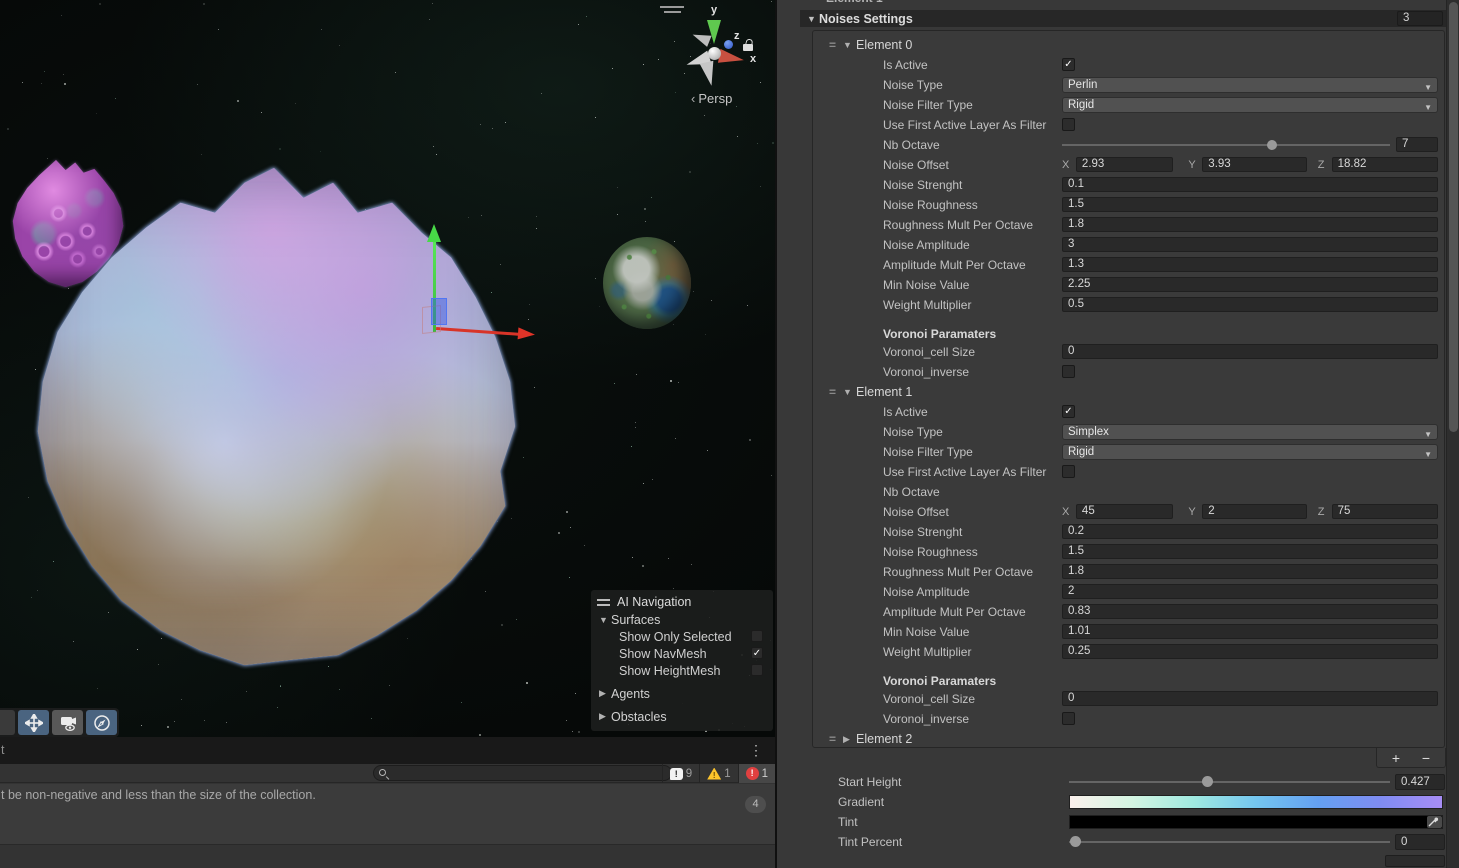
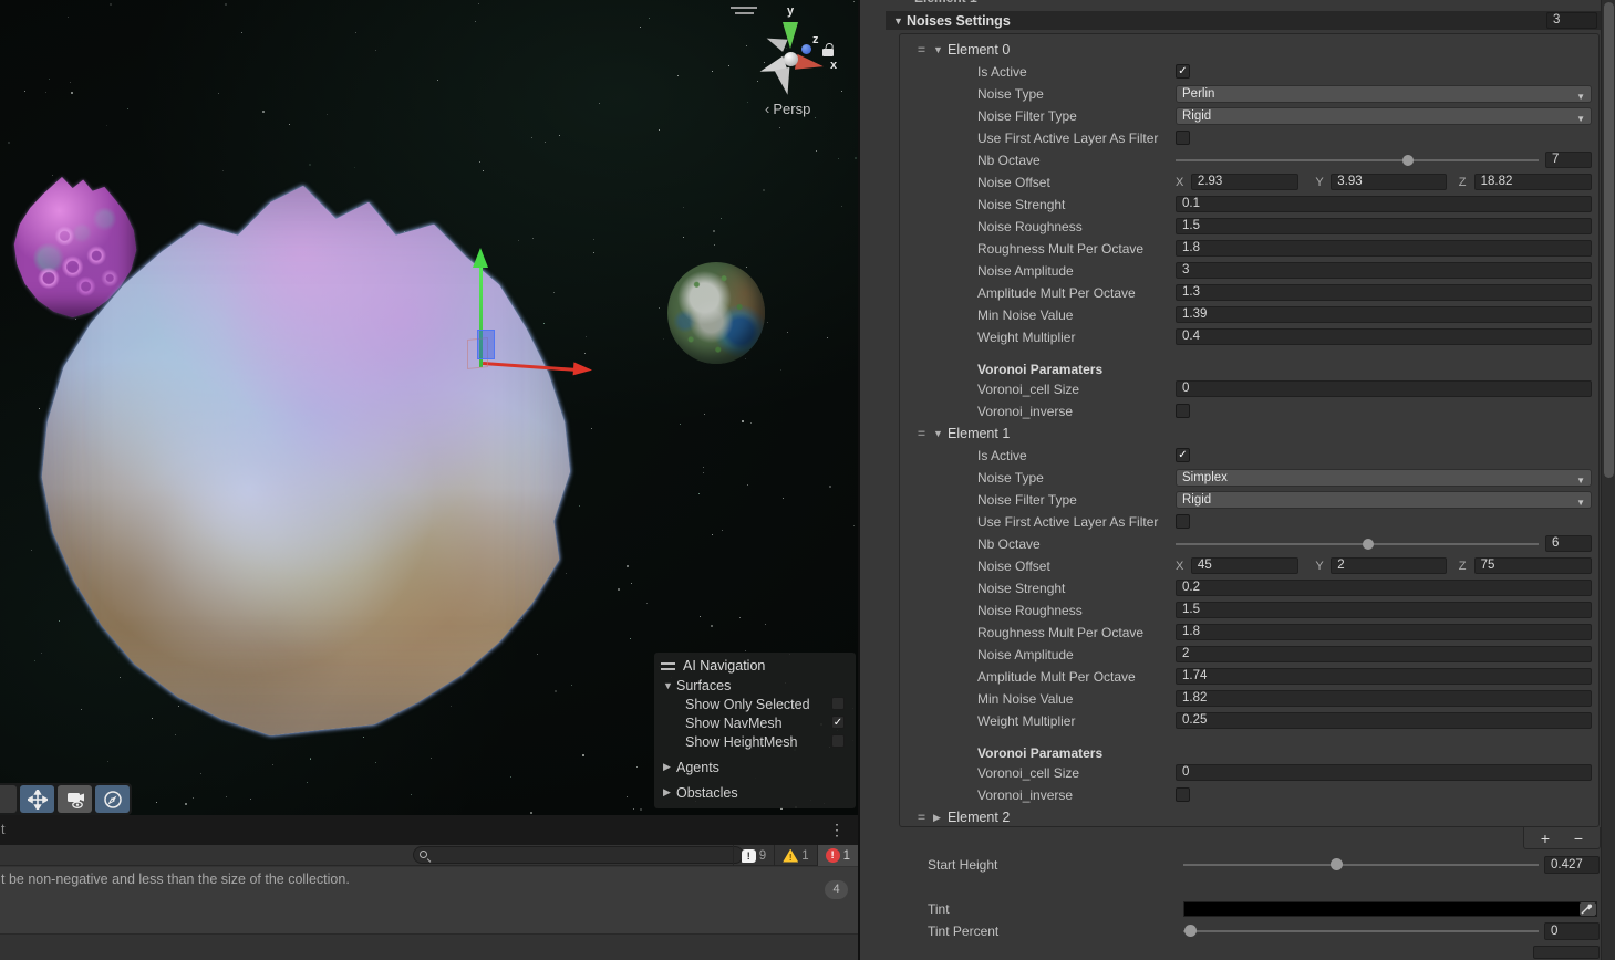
  y
  z
  x
  ‹ Persp
  AI Navigation
  ▼
  Surfaces
  Show Only Selected
  Show NavMesh
  ✓
  Show HeightMesh
  ▶
  Agents
  ▶
  Obstacles
  t
  ⋮
  !
  9
  !
  1
  !
  1
  t be non-negative and less than the size of the collection.
  4
  ▼
  Noises Settings
  3
  =
  ▼
  Element 0
  Is Active
  ✓
  Noise Type
  Perlin
  ▼
  Noise Filter Type
  Rigid
  ▼
  Use First Active Layer As Filter
  Nb Octave
  7
  Noise Offset
  X
  2.93
  Y
  3.93
  Z
  18.82
  Noise Strenght
  0.1
  Noise Roughness
  1.5
  Roughness Mult Per Octave
  1.8
  Noise Amplitude
  3
  Amplitude Mult Per Octave
  1.3
  Min Noise Value
- 2.25
+ 1.39
  Weight Multiplier
- 0.5
+ 0.4
  Voronoi Paramaters
  Voronoi_cell Size
  0
  Voronoi_inverse
  =
  ▼
  Element 1
  Is Active
  ✓
  Noise Type
  Simplex
  ▼
  Noise Filter Type
  Rigid
  ▼
  Use First Active Layer As Filter
  Nb Octave
+ 6
  Noise Offset
  X
  45
  Y
  2
  Z
  75
  Noise Strenght
  0.2
  Noise Roughness
  1.5
  Roughness Mult Per Octave
  1.8
  Noise Amplitude
  2
  Amplitude Mult Per Octave
- 0.83
+ 1.74
  Min Noise Value
- 1.01
+ 1.82
  Weight Multiplier
  0.25
  Voronoi Paramaters
  Voronoi_cell Size
  0
  Voronoi_inverse
  =
  ▶
  Element 2
  +
  −
  Start Height
  0.427
- Gradient
  Tint
  Tint Percent
  0
